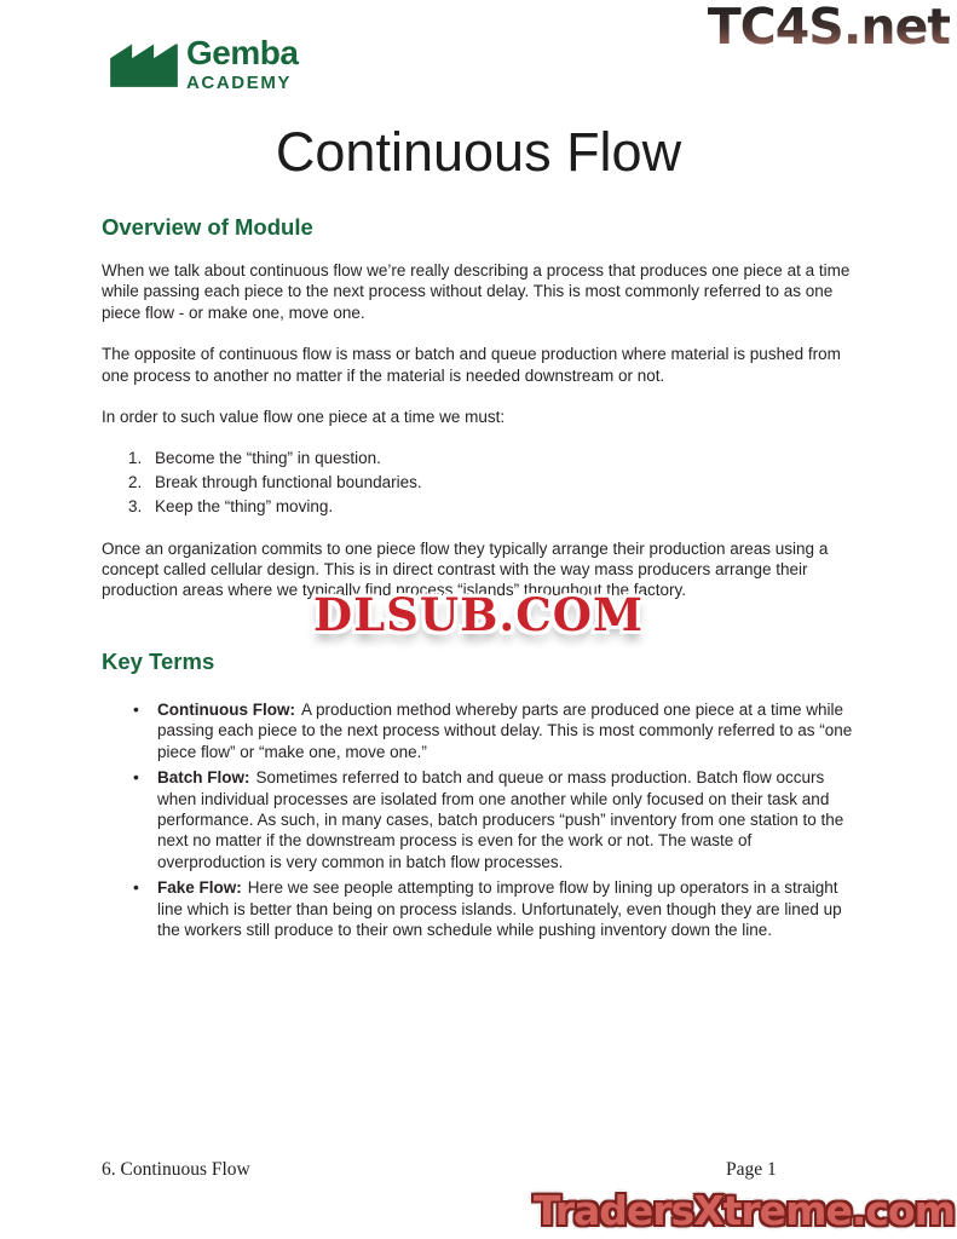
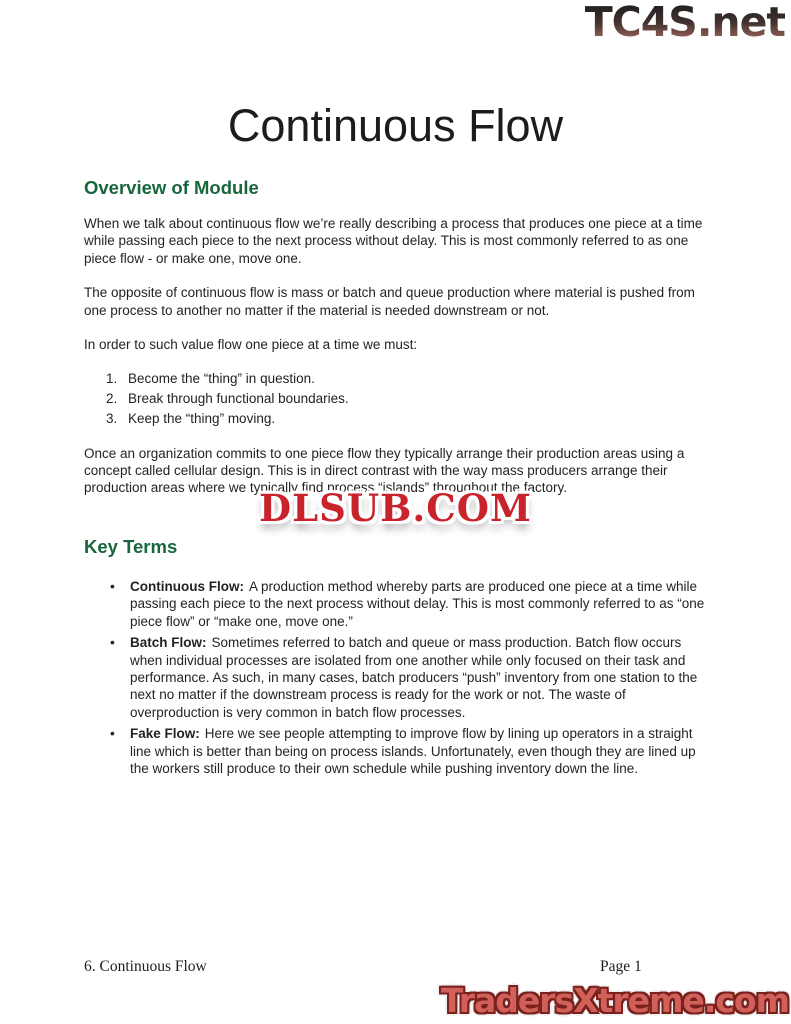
  TC4S.net
- Gemba
- ACADEMY
  Continuous Flow
  Overview of Module
  When we talk about continuous flow we’re really describing a process that produces one piece at a time while passing each piece to the next process without delay. This is most commonly referred to as one piece flow - or make one, move one.
  The opposite of continuous flow is mass or batch and queue production where material is pushed from one process to another no matter if the material is needed downstream or not.
  In order to such value flow one piece at a time we must:
  Become the “thing” in question.
  Break through functional boundaries.
  Keep the “thing” moving.
  Once an organization commits to one piece flow they typically arrange their production areas using a concept called cellular design. This is in direct contrast with the way mass producers arrange their production areas where we typically find process “islands” throughout the factory.
  Key Terms
  Continuous Flow: A production method whereby parts are produced one piece at a time while passing each piece to the next process without delay. This is most commonly referred to as “one piece flow” or “make one, move one.”
- Batch Flow: Sometimes referred to batch and queue or mass production. Batch flow occurs when individual processes are isolated from one another while only focused on their task and performance. As such, in many cases, batch producers “push” inventory from one station to the next no matter if the downstream process is even for the work or not. The waste of overproduction is very common in batch flow processes.
+ Batch Flow: Sometimes referred to batch and queue or mass production. Batch flow occurs when individual processes are isolated from one another while only focused on their task and performance. As such, in many cases, batch producers “push” inventory from one station to the next no matter if the downstream process is ready for the work or not. The waste of overproduction is very common in batch flow processes.
  Fake Flow: Here we see people attempting to improve flow by lining up operators in a straight line which is better than being on process islands. Unfortunately, even though they are lined up the workers still produce to their own schedule while pushing inventory down the line.
  DLSUB.COM
  6. Continuous Flow
  Page 1
  TradersXtreme.com
